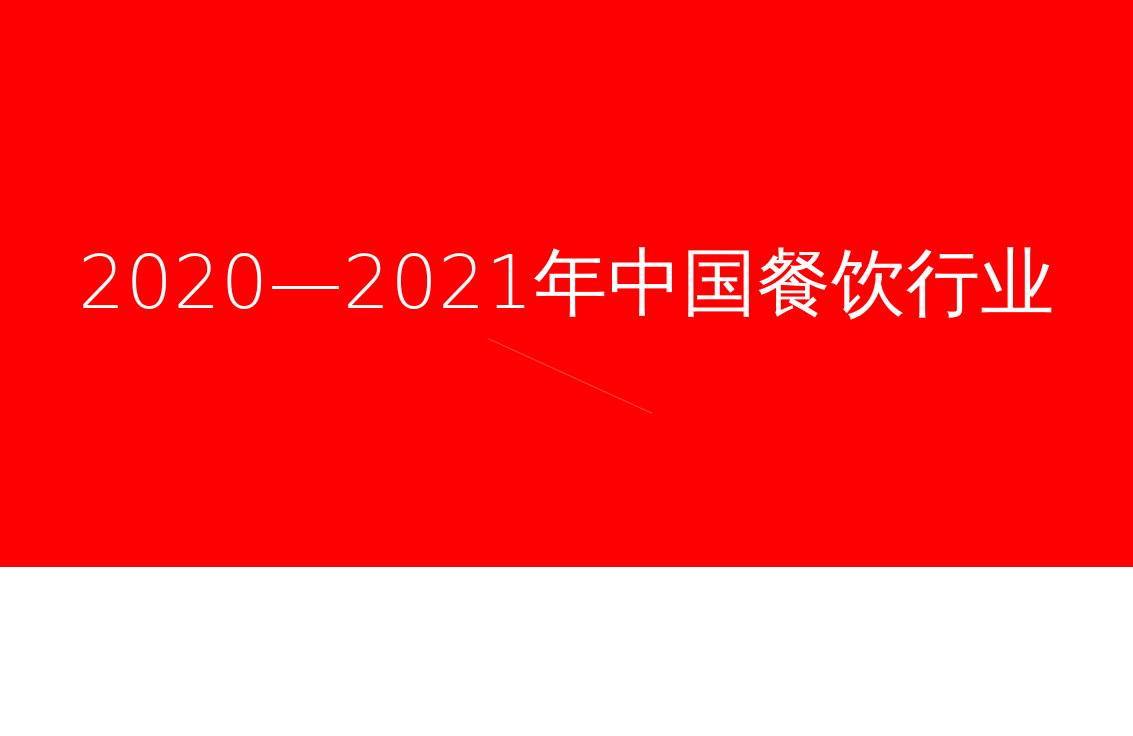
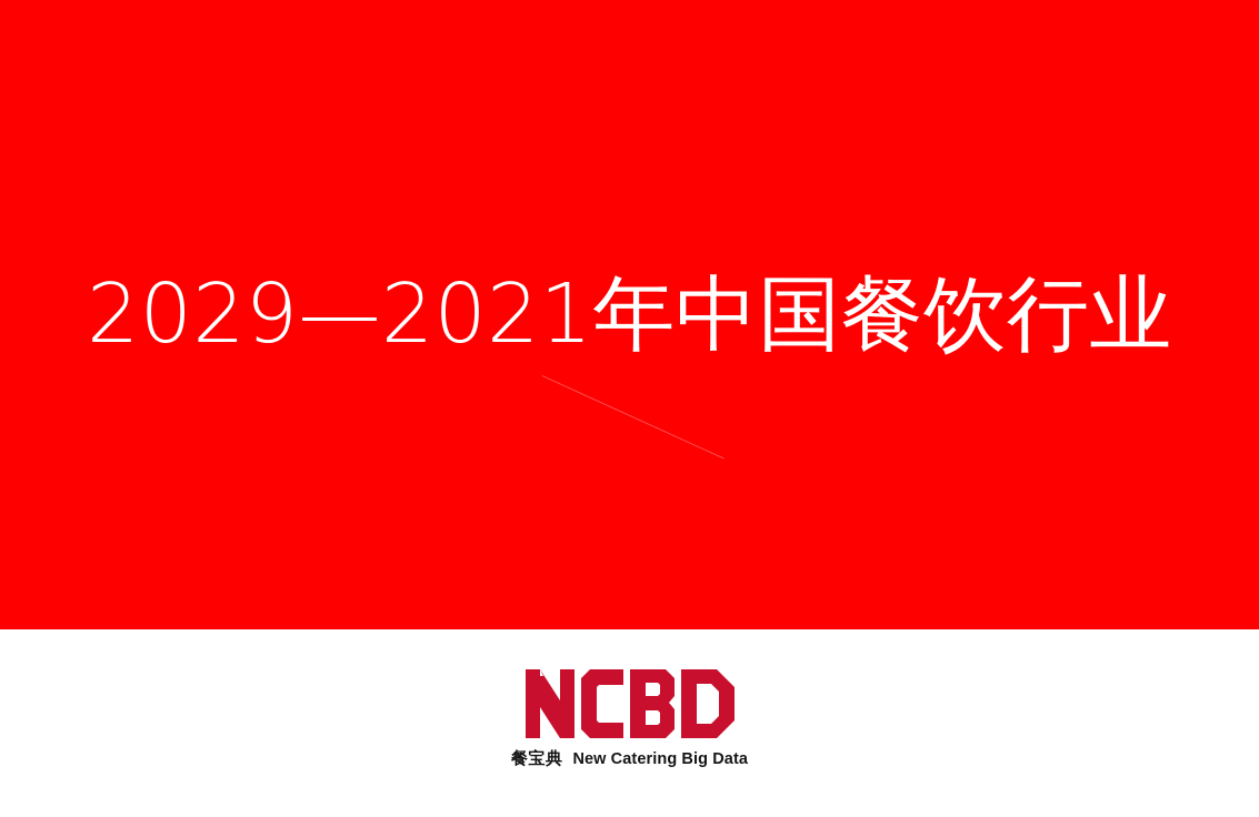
- 2020—2021年中国餐饮行业
+ 2029—2021年中国餐饮行业
+ 餐宝典
+ New Catering Big Data
